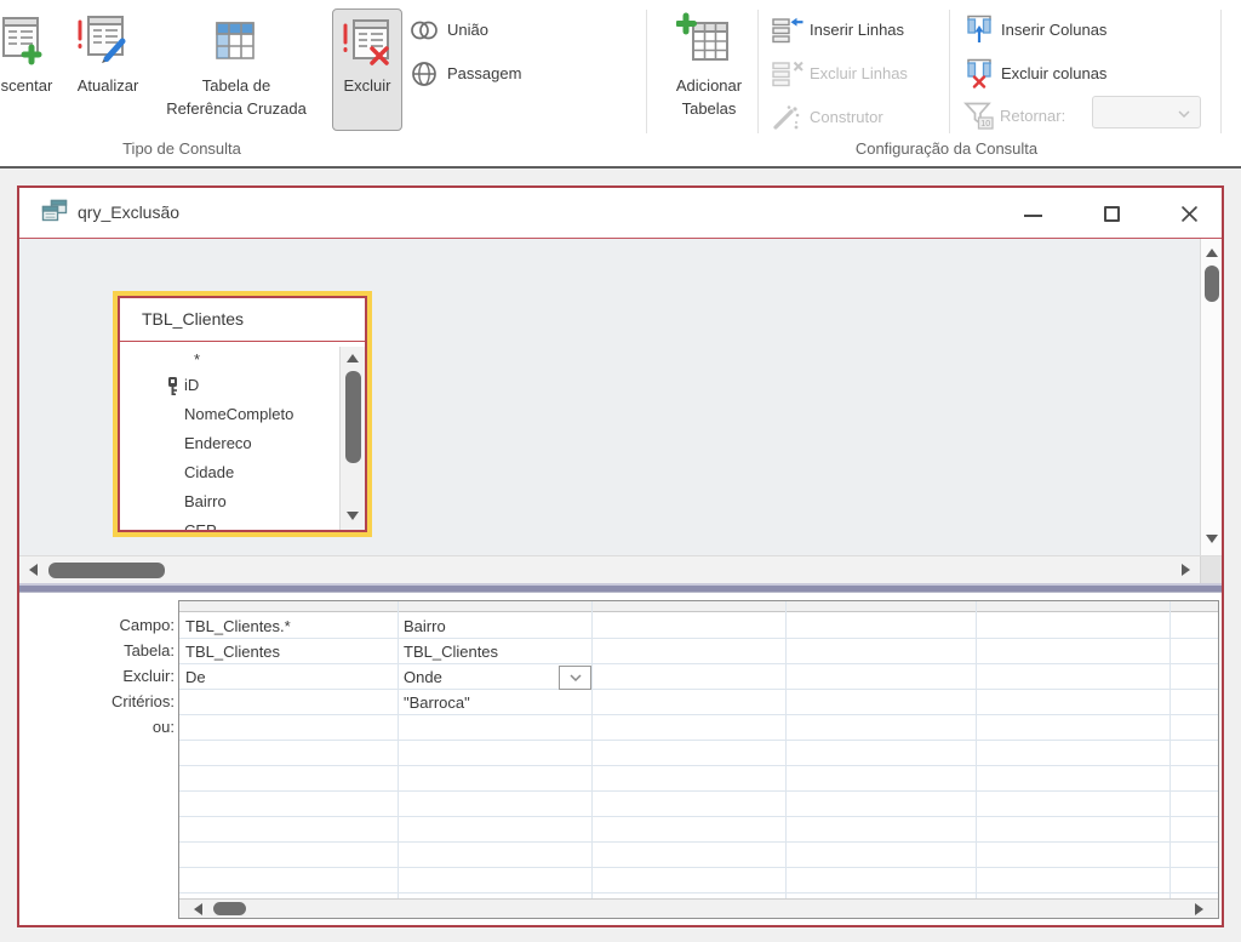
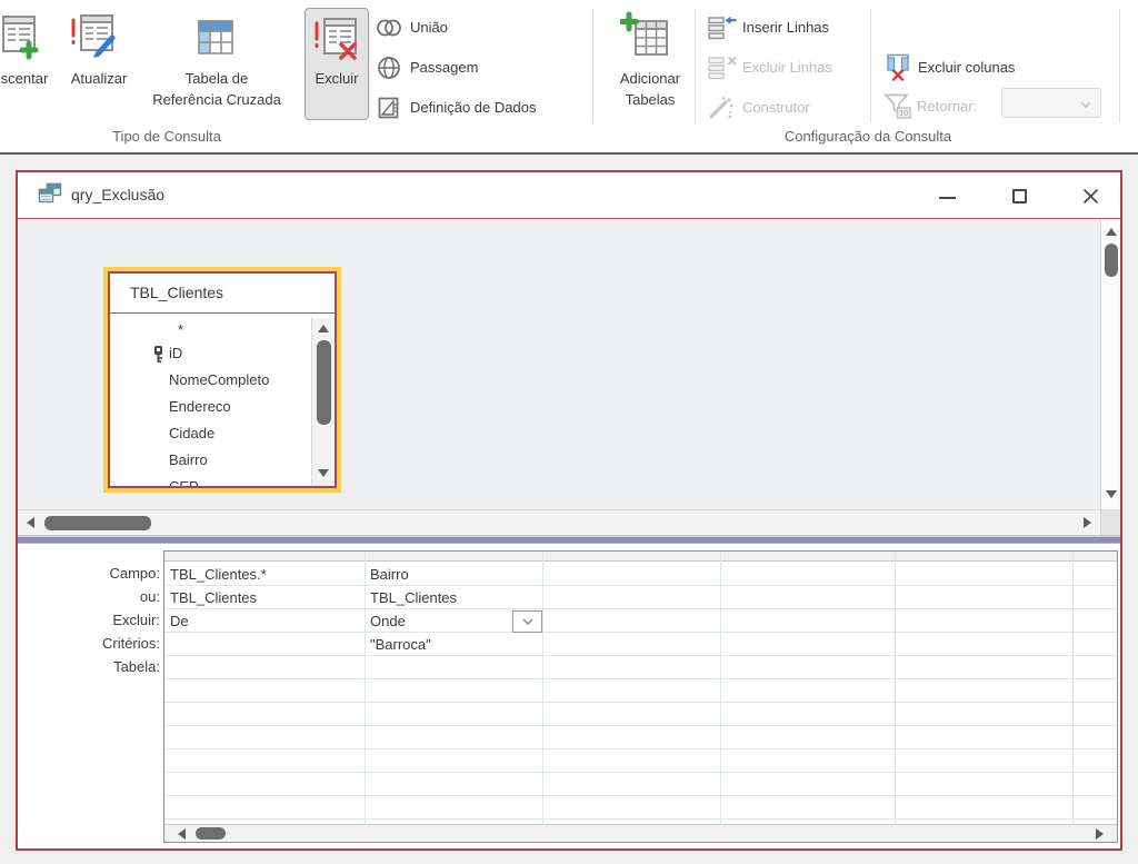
  scentar
  Atualizar
  Tabela de
  Referência Cruzada
  Excluir
  União
  Passagem
+ Definição de Dados
  Adicionar
  Tabelas
  Inserir Linhas
  Excluir Linhas
  Construtor
- Inserir Colunas
  Excluir colunas
  Retornar:
  Tipo de Consulta
  Configuração da Consulta
  qry_Exclusão
  TBL_Clientes
  *
  iD
  NomeCompleto
  Endereco
  Cidade
  Bairro
  Campo:
- Tabela:
+ ou:
  Excluir:
  Critérios:
- ou:
+ Tabela:
  TBL_Clientes.*
  Bairro
  TBL_Clientes
  TBL_Clientes
  De
  Onde
  "Barroca"
